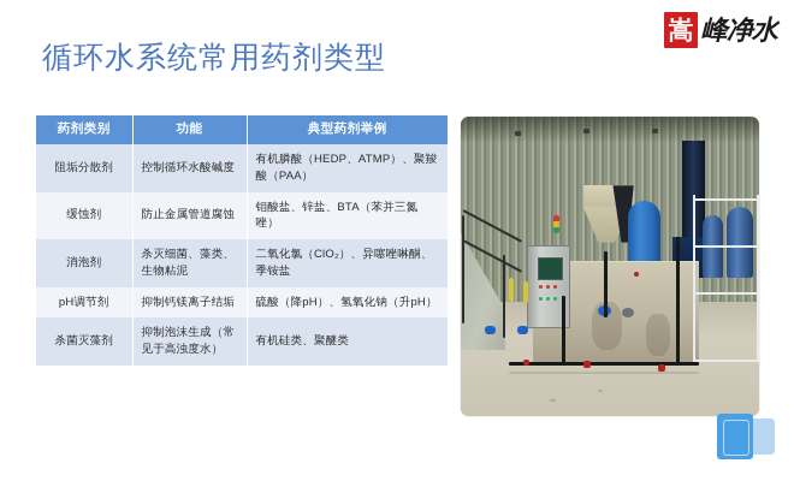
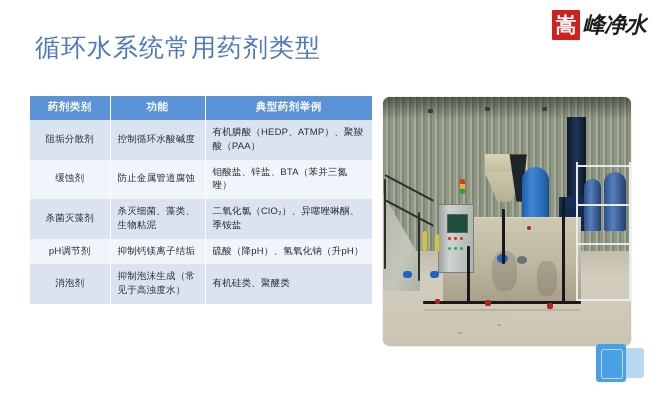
  嵩
  峰净水
  循环水系统常用药剂类型
  药剂类别	功能	典型药剂举例
  阻垢分散剂	控制循环水酸碱度	有机膦酸（HEDP、ATMP）、聚羧酸（PAA）
  缓蚀剂	防止金属管道腐蚀	钼酸盐、锌盐、BTA（苯并三氮唑）
- 消泡剂	杀灭细菌、藻类、生物粘泥	二氧化氯（ClO₂）、异噻唑啉酮、季铵盐
+ 杀菌灭藻剂	杀灭细菌、藻类、生物粘泥	二氧化氯（ClO₂）、异噻唑啉酮、季铵盐
  pH调节剂	抑制钙镁离子结垢	硫酸（降pH）、氢氧化钠（升pH）
- 杀菌灭藻剂	抑制泡沫生成（常见于高浊度水）	有机硅类、聚醚类
+ 消泡剂	抑制泡沫生成（常见于高浊度水）	有机硅类、聚醚类
